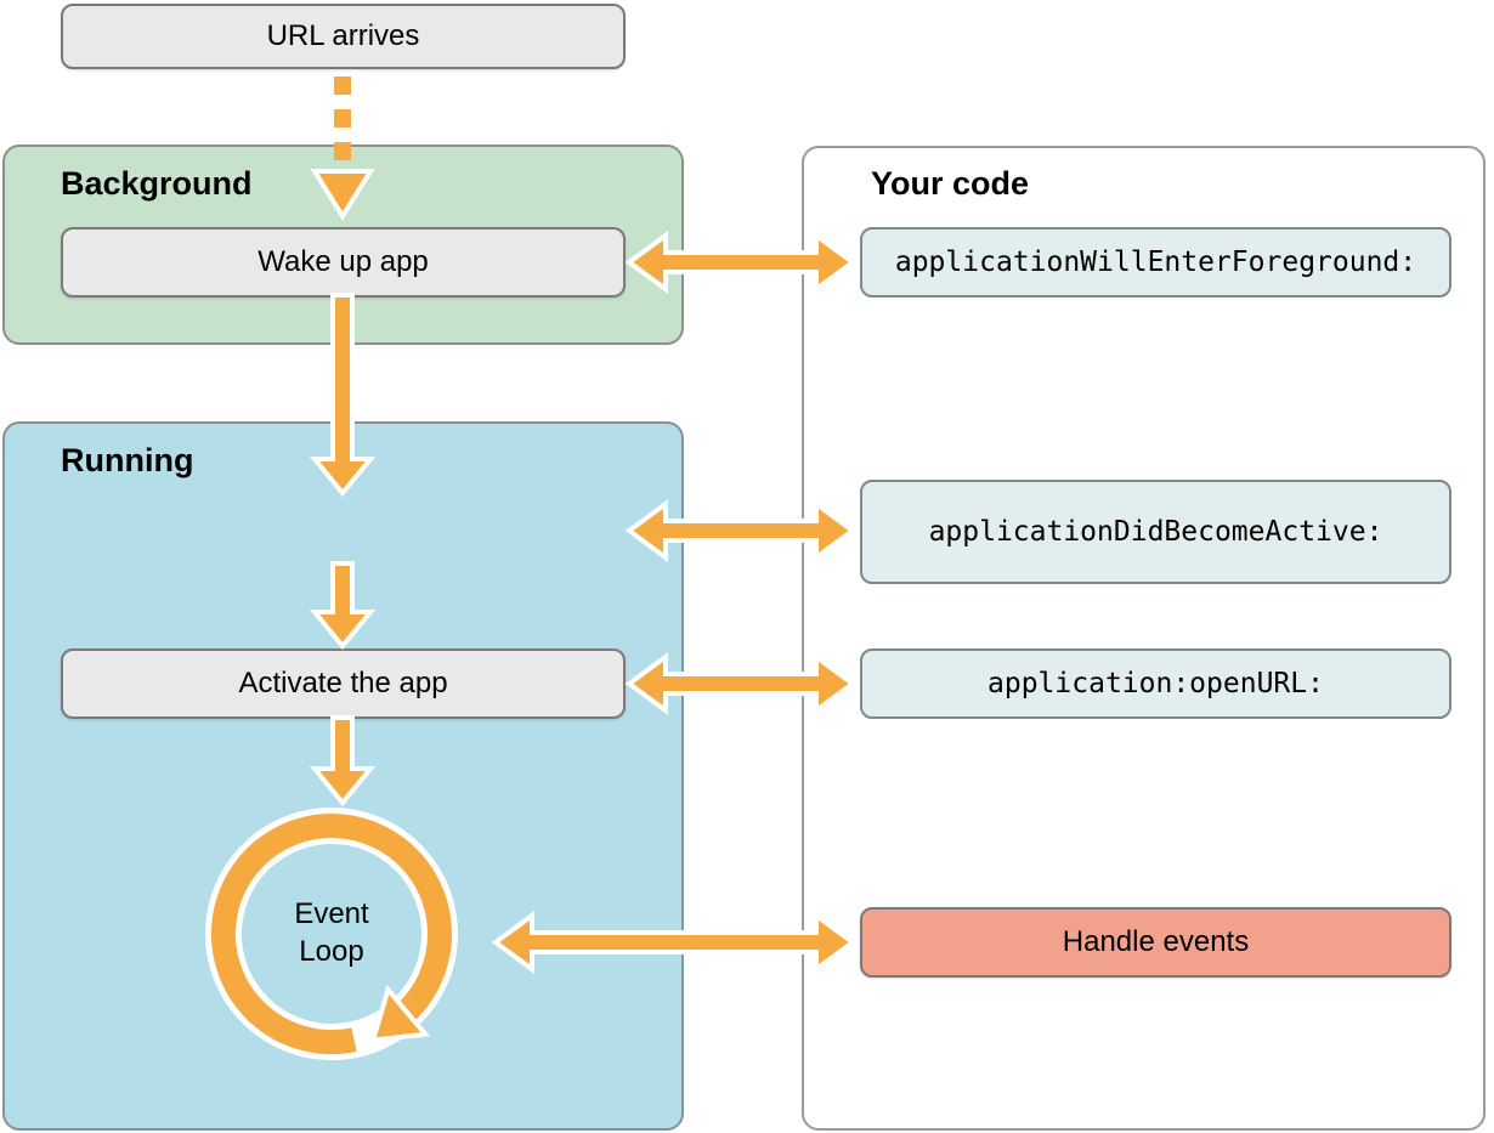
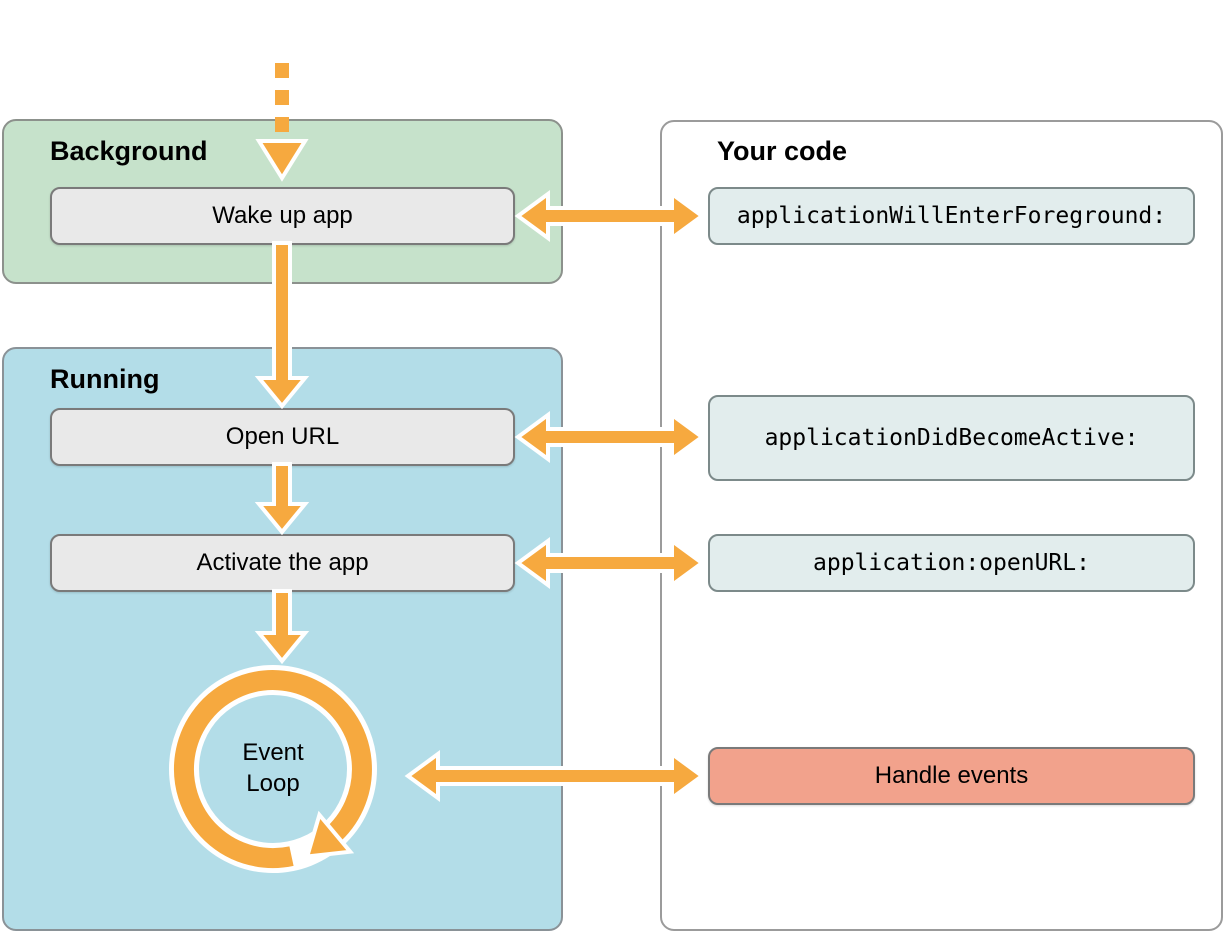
  Background
  Running
  Your code
- URL arrives
  Wake up app
+ Open URL
  Activate the app
  Event
  Loop
  applicationWillEnterForeground:
  applicationDidBecomeActive:
  application:openURL:
  Handle events
